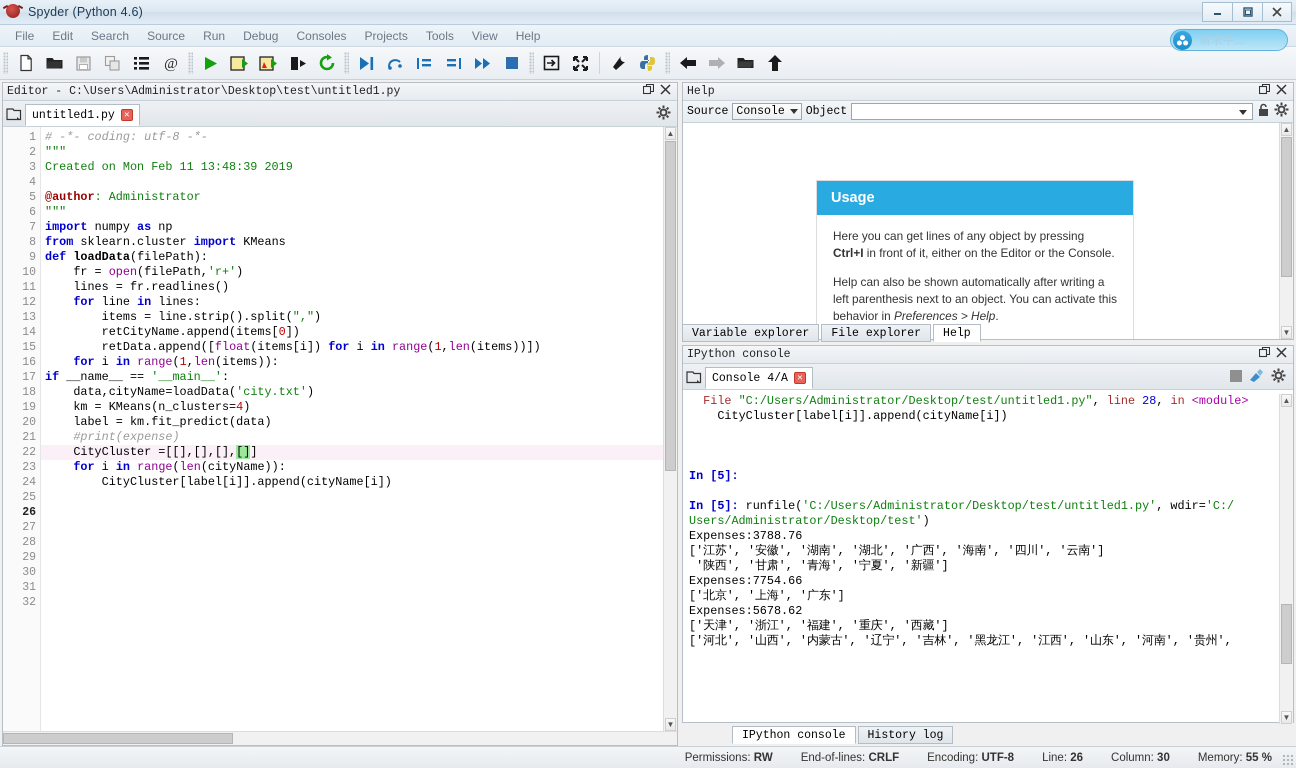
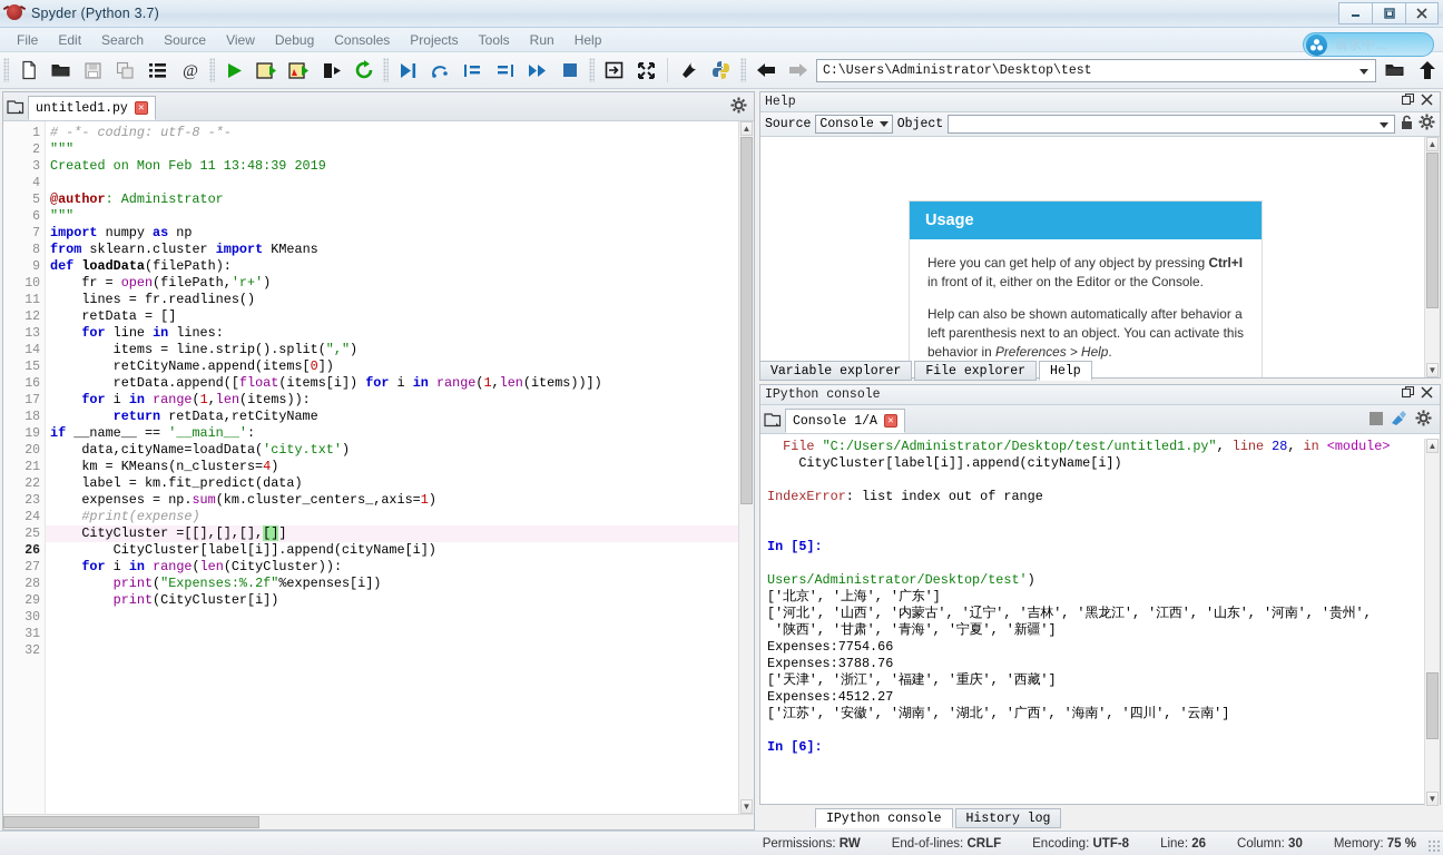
- Spyder (Python 4.6)
+ Spyder (Python 3.7)
  File
  Edit
  Search
  Source
- Run
+ View
  Debug
  Consoles
  Projects
  Tools
- View
+ Run
  Help
  @
+ C:\Users\Administrator\Desktop\test
  请求中...
- Editor - C:\Users\Administrator\Desktop\test\untitled1.py
  untitled1.py
  ✕
  1
  2
  3
  4
  5
  6
  7
  8
  9
  10
  11
  12
  13
  14
  15
  16
  17
  18
  19
  20
  21
  22
  23
  24
  25
  26
  27
  28
  29
  30
  31
  32
  # -*- coding: utf-8 -*-
  """
  Created on Mon Feb 11 13:48:39 2019
  @author: Administrator
  """
  import numpy as np
  from sklearn.cluster import KMeans
  def loadData(filePath):
  fr = open(filePath,'r+')
  lines = fr.readlines()
+ retData = []
  for line in lines:
  items = line.strip().split(",")
  retCityName.append(items[0])
  retData.append([float(items[i]) for i in range(1,len(items))])
  for i in range(1,len(items)):
+ return retData,retCityName
  if __name__ == '__main__':
  data,cityName=loadData('city.txt')
  km = KMeans(n_clusters=4)
  label = km.fit_predict(data)
+ expenses = np.sum(km.cluster_centers_,axis=1)
  #print(expense)
  CityCluster =[[],[],[],[]]
- for i in range(len(cityName)):
  CityCluster[label[i]].append(cityName[i])
+ for i in range(len(CityCluster)):
+ print("Expenses:%.2f"%expenses[i])
+ print(CityCluster[i])
  ▲
  ▼
  Help
  Source
  Console
  Object
  Usage
- Here you can get lines of any object by pressing Ctrl+I in front of it, either on the Editor or the Console.
+ Here you can get help of any object by pressing Ctrl+I in front of it, either on the Editor or the Console.
- Help can also be shown automatically after writing a left parenthesis next to an object. You can activate this behavior in Preferences > Help.
+ Help can also be shown automatically after behavior a left parenthesis next to an object. You can activate this behavior in Preferences > Help.
  ▲
  ▼
  Variable explorer
  File explorer
  Help
  IPython console
- Console 4/A
+ Console 1/A
  ✕
  File "C:/Users/Administrator/Desktop/test/untitled1.py", line 28, in <module>
  CityCluster[label[i]].append(cityName[i])
+ IndexError: list index out of range
  In [5]:
- In [5]: runfile('C:/Users/Administrator/Desktop/test/untitled1.py', wdir='C:/
  Users/Administrator/Desktop/test')
- Expenses:3788.76
+ ['北京', '上海', '广东']
- ['江苏', '安徽', '湖南', '湖北', '广西', '海南', '四川', '云南']
+ ['河北', '山西', '内蒙古', '辽宁', '吉林', '黑龙江', '江西', '山东', '河南', '贵州',
  '陕西', '甘肃', '青海', '宁夏', '新疆']
  Expenses:7754.66
- ['北京', '上海', '广东']
+ Expenses:3788.76
- Expenses:5678.62
  ['天津', '浙江', '福建', '重庆', '西藏']
+ Expenses:4512.27
- ['河北', '山西', '内蒙古', '辽宁', '吉林', '黑龙江', '江西', '山东', '河南', '贵州',
+ ['江苏', '安徽', '湖南', '湖北', '广西', '海南', '四川', '云南']
+ In [6]:
  ▲
  ▼
  IPython console
  History log
  Permissions: RW
  End-of-lines: CRLF
  Encoding: UTF-8
  Line: 26
  Column: 30
- Memory: 55 %
+ Memory: 75 %
